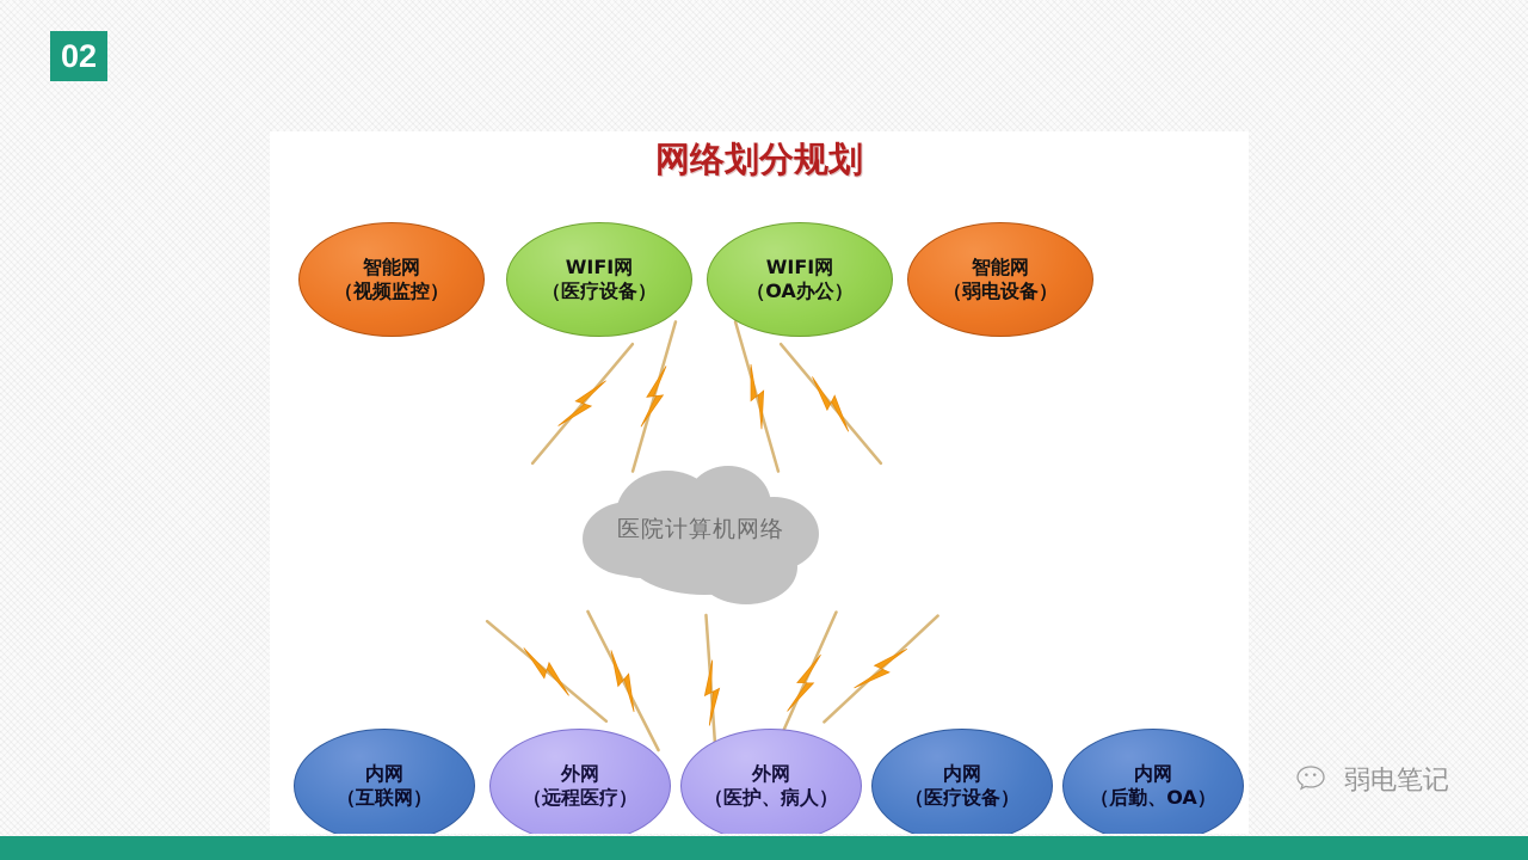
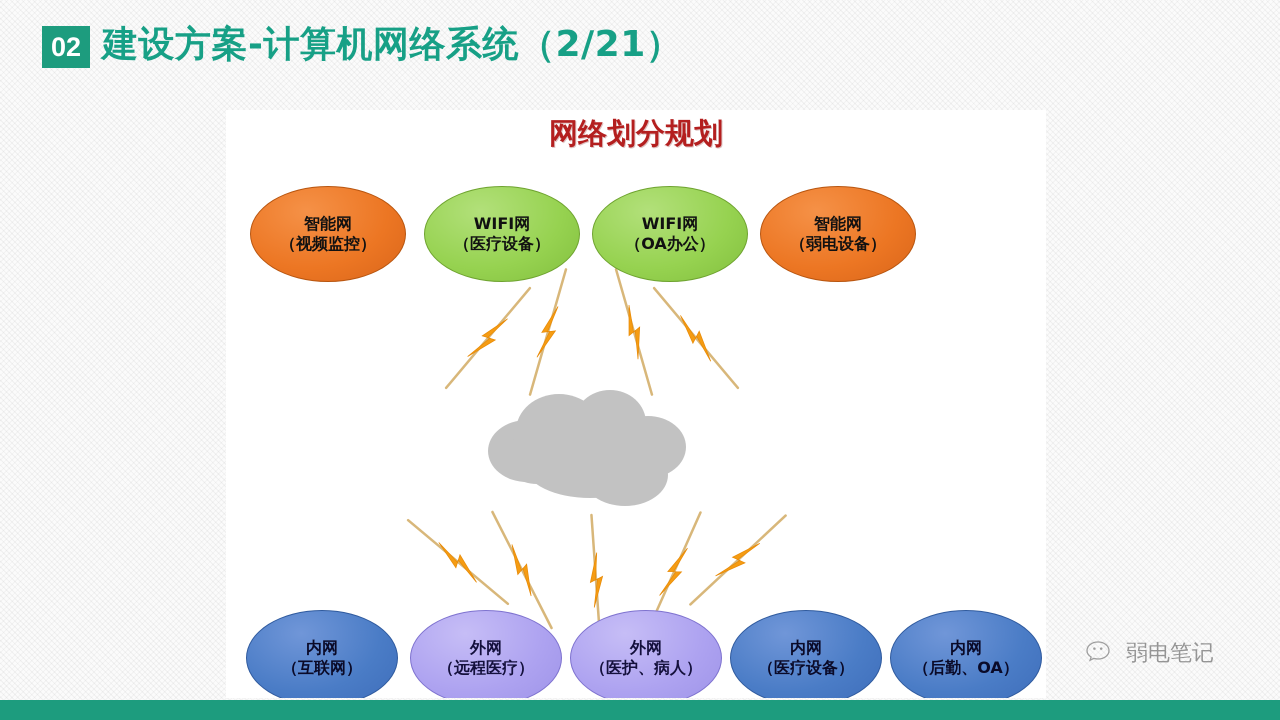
  02
+ 建设方案-计算机网络系统（2/21）
  网络划分规划
- 医院计算机网络
  智能网
  （视频监控）
  WIFI网
  （医疗设备）
  WIFI网
  （OA办公）
  智能网
  （弱电设备）
  内网
  （互联网）
  外网
  （远程医疗）
  外网
  （医护、病人）
  内网
  （医疗设备）
  内网
  （后勤、OA）
  弱电笔记
